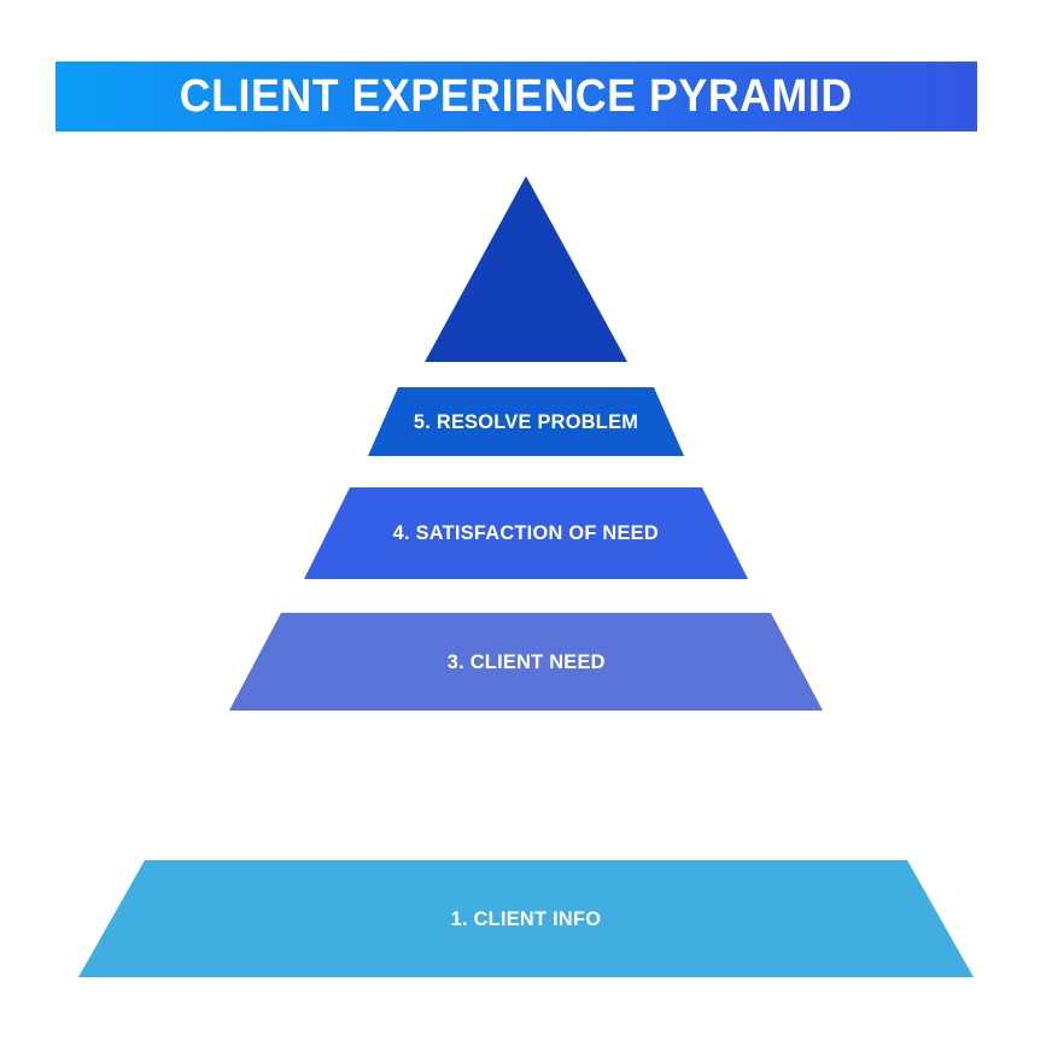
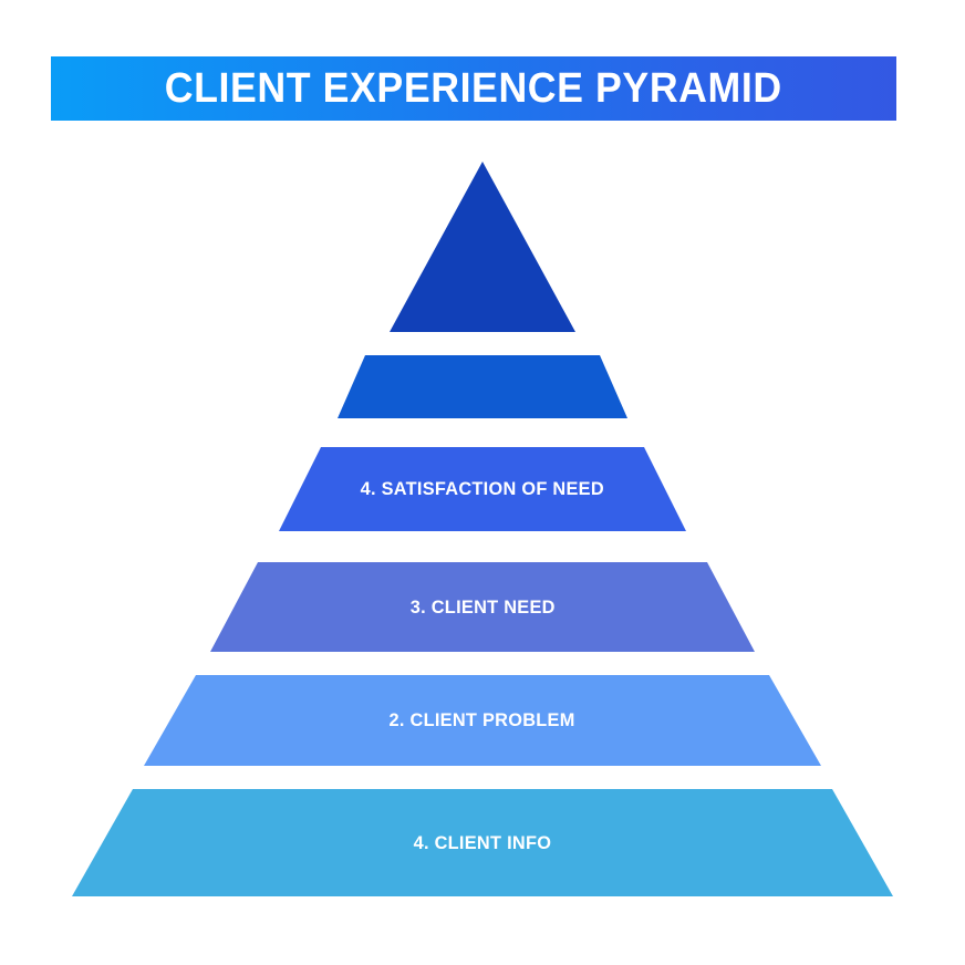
  CLIENT EXPERIENCE PYRAMID
- 5. RESOLVE PROBLEM
  4. SATISFACTION OF NEED
  3. CLIENT NEED
+ 2. CLIENT PROBLEM
- 1. CLIENT INFO
+ 4. CLIENT INFO
